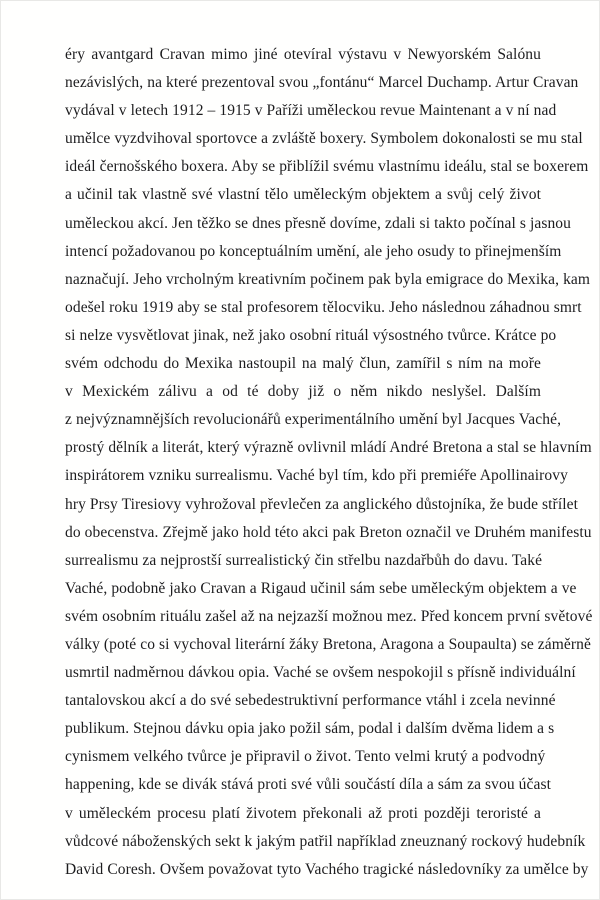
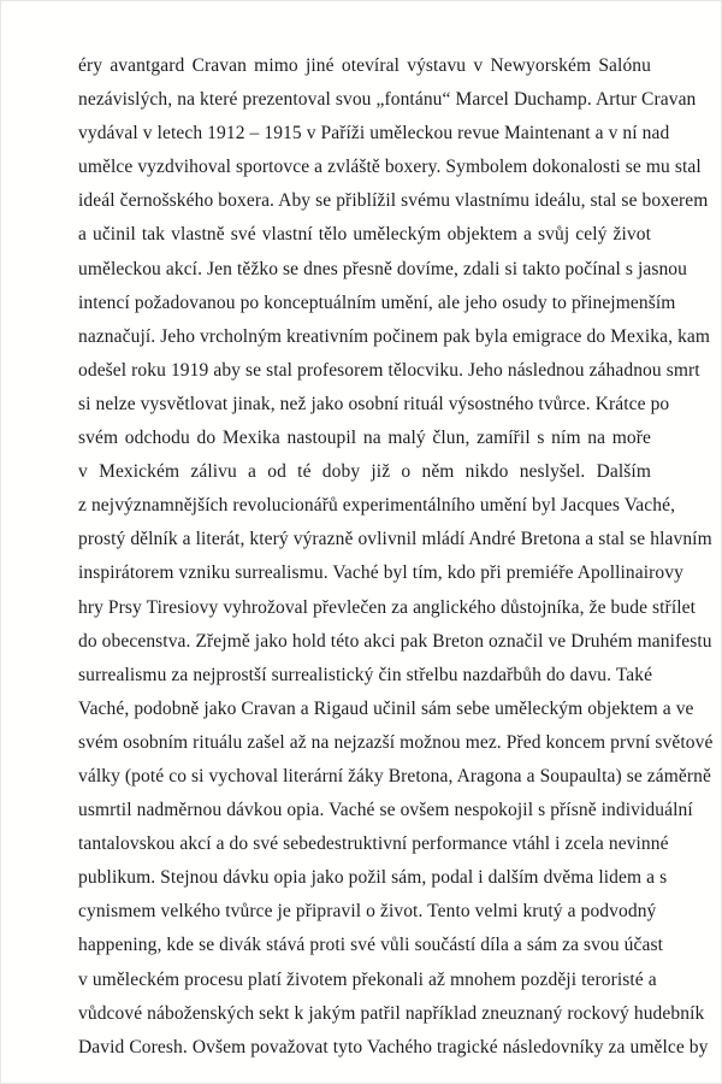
  éry avantgard Cravan mimo jiné otevíral výstavu v Newyorském Salónu
  nezávislých, na které prezentoval svou „fontánu“ Marcel Duchamp. Artur Cravan
  vydával v letech 1912 – 1915 v Paříži uměleckou revue Maintenant a v ní nad
  umělce vyzdvihoval sportovce a zvláště boxery. Symbolem dokonalosti se mu stal
  ideál černošského boxera. Aby se přiblížil svému vlastnímu ideálu, stal se boxerem
  a učinil tak vlastně své vlastní tělo uměleckým objektem a svůj celý život
  uměleckou akcí. Jen těžko se dnes přesně dovíme, zdali si takto počínal s jasnou
  intencí požadovanou po konceptuálním umění, ale jeho osudy to přinejmenším
  naznačují. Jeho vrcholným kreativním počinem pak byla emigrace do Mexika, kam
  odešel roku 1919 aby se stal profesorem tělocviku. Jeho následnou záhadnou smrt
  si nelze vysvětlovat jinak, než jako osobní rituál výsostného tvůrce. Krátce po
  svém odchodu do Mexika nastoupil na malý člun, zamířil s ním na moře
  v Mexickém zálivu a od té doby již o něm nikdo neslyšel. Dalším
  z nejvýznamnějších revolucionářů experimentálního umění byl Jacques Vaché,
  prostý dělník a literát, který výrazně ovlivnil mládí André Bretona a stal se hlavním
  inspirátorem vzniku surrealismu. Vaché byl tím, kdo při premiéře Apollinairovy
  hry Prsy Tiresiovy vyhrožoval převlečen za anglického důstojníka, že bude střílet
  do obecenstva. Zřejmě jako hold této akci pak Breton označil ve Druhém manifestu
  surrealismu za nejprostší surrealistický čin střelbu nazdařbůh do davu. Také
  Vaché, podobně jako Cravan a Rigaud učinil sám sebe uměleckým objektem a ve
  svém osobním rituálu zašel až na nejzazší možnou mez. Před koncem první světové
  války (poté co si vychoval literární žáky Bretona, Aragona a Soupaulta) se záměrně
  usmrtil nadměrnou dávkou opia. Vaché se ovšem nespokojil s přísně individuální
  tantalovskou akcí a do své sebedestruktivní performance vtáhl i zcela nevinné
  publikum. Stejnou dávku opia jako požil sám, podal i dalším dvěma lidem a s
  cynismem velkého tvůrce je připravil o život. Tento velmi krutý a podvodný
  happening, kde se divák stává proti své vůli součástí díla a sám za svou účast
- v uměleckém procesu platí životem překonali až proti později teroristé a
+ v uměleckém procesu platí životem překonali až mnohem později teroristé a
  vůdcové náboženských sekt k jakým patřil například zneuznaný rockový hudebník
  David Coresh. Ovšem považovat tyto Vachého tragické následovníky za umělce by
